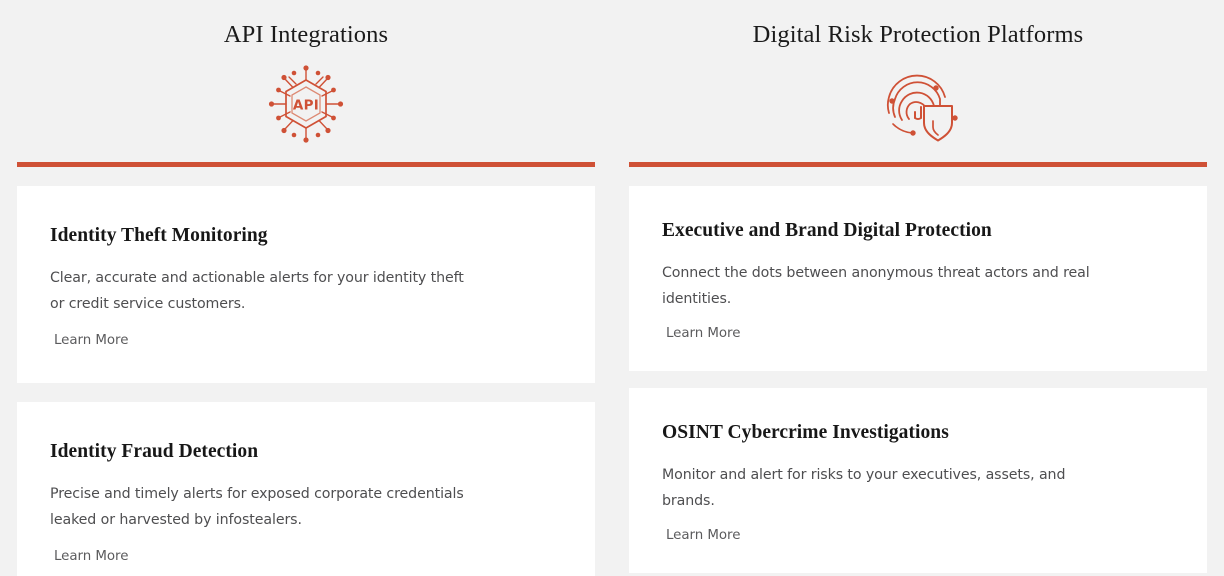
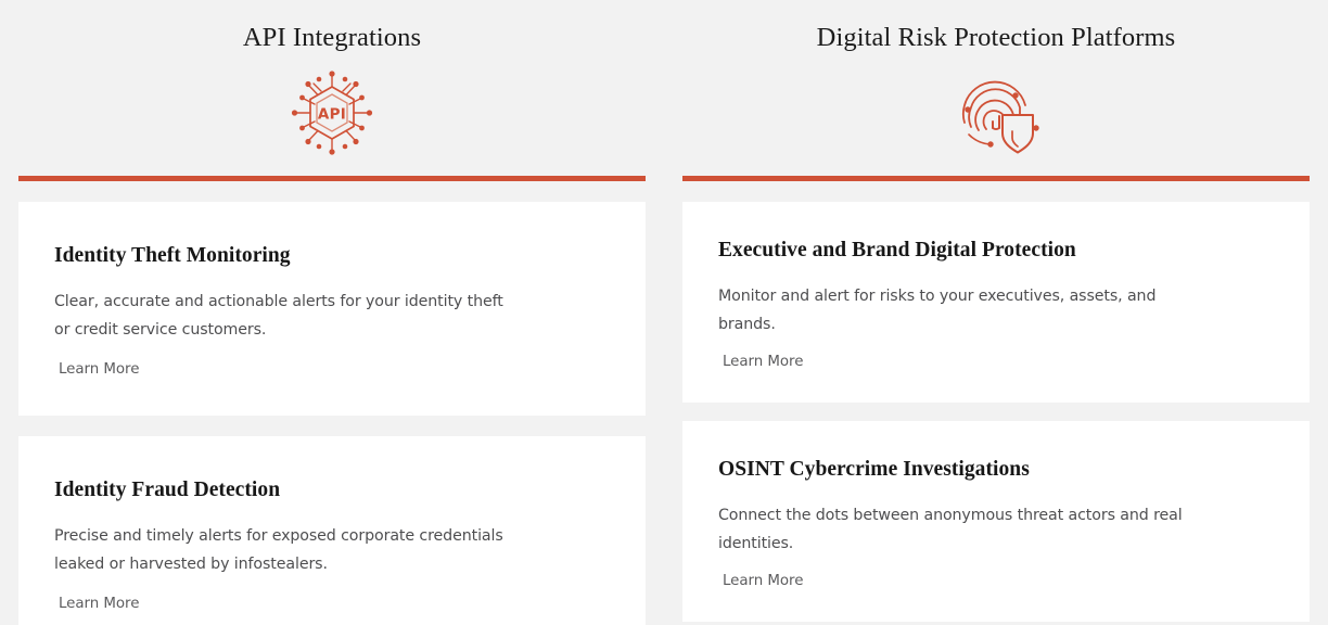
  API Integrations
  API
  Identity Theft Monitoring
  Clear, accurate and actionable alerts for your identity theft or credit service customers.
  Learn More
  Identity Fraud Detection
  Precise and timely alerts for exposed corporate credentials leaked or harvested by infostealers.
  Learn More
  Digital Risk Protection Platforms
  Executive and Brand Digital Protection
- Connect the dots between anonymous threat actors and real identities.
+ Monitor and alert for risks to your executives, assets, and brands.
  Learn More
  OSINT Cybercrime Investigations
- Monitor and alert for risks to your executives, assets, and brands.
+ Connect the dots between anonymous threat actors and real identities.
  Learn More
